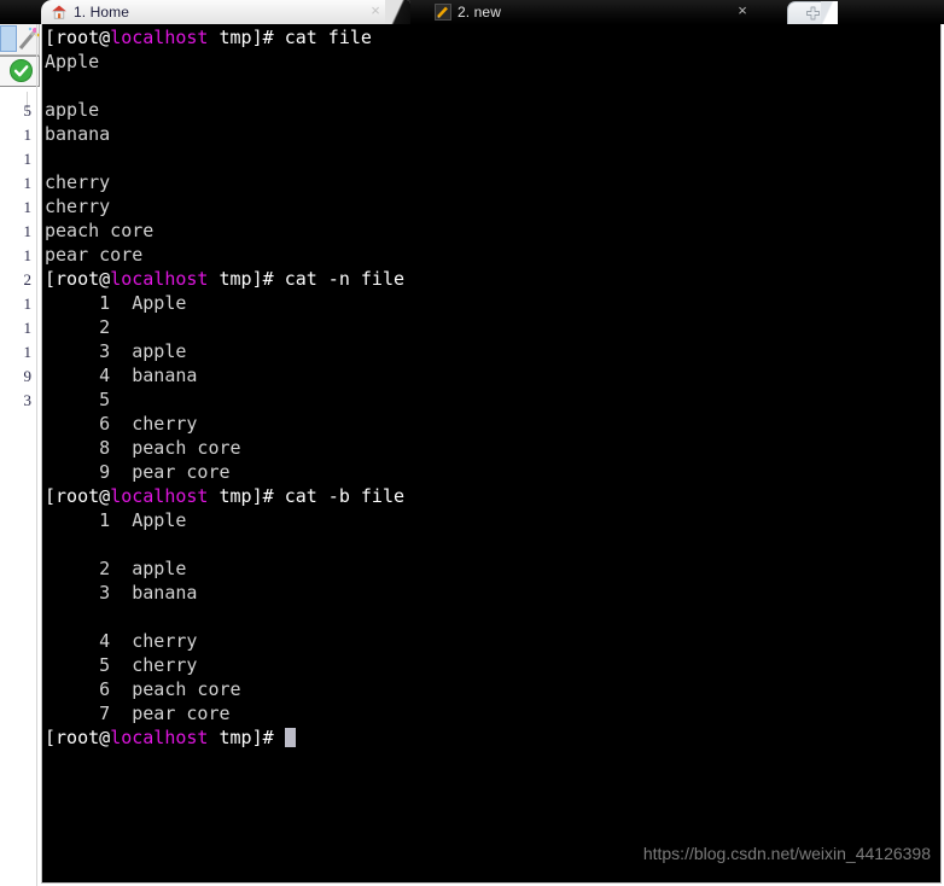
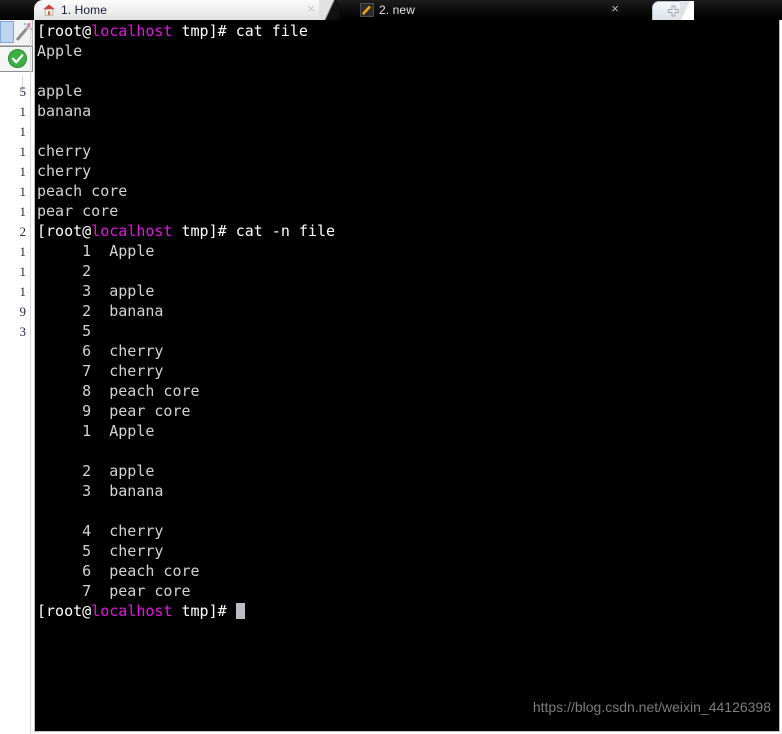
  5
  1
  1
  1
  1
  1
  1
  2
  1
  1
  1
  9
  3
  1. Home
  ×
  2. new
  ×
  [root@localhost tmp]# cat file
  Apple
  apple
  banana
  cherry
  cherry
  peach core
  pear core
  [root@localhost tmp]# cat -n file
  1 Apple
  2
  3 apple
- 4 banana
+ 2 banana
  5
  6 cherry
+ 7 cherry
  8 peach core
  9 pear core
- [root@localhost tmp]# cat -b file
  1 Apple
  2 apple
  3 banana
  4 cherry
  5 cherry
  6 peach core
  7 pear core
  [root@localhost tmp]#
  https://blog.csdn.net/weixin_44126398
